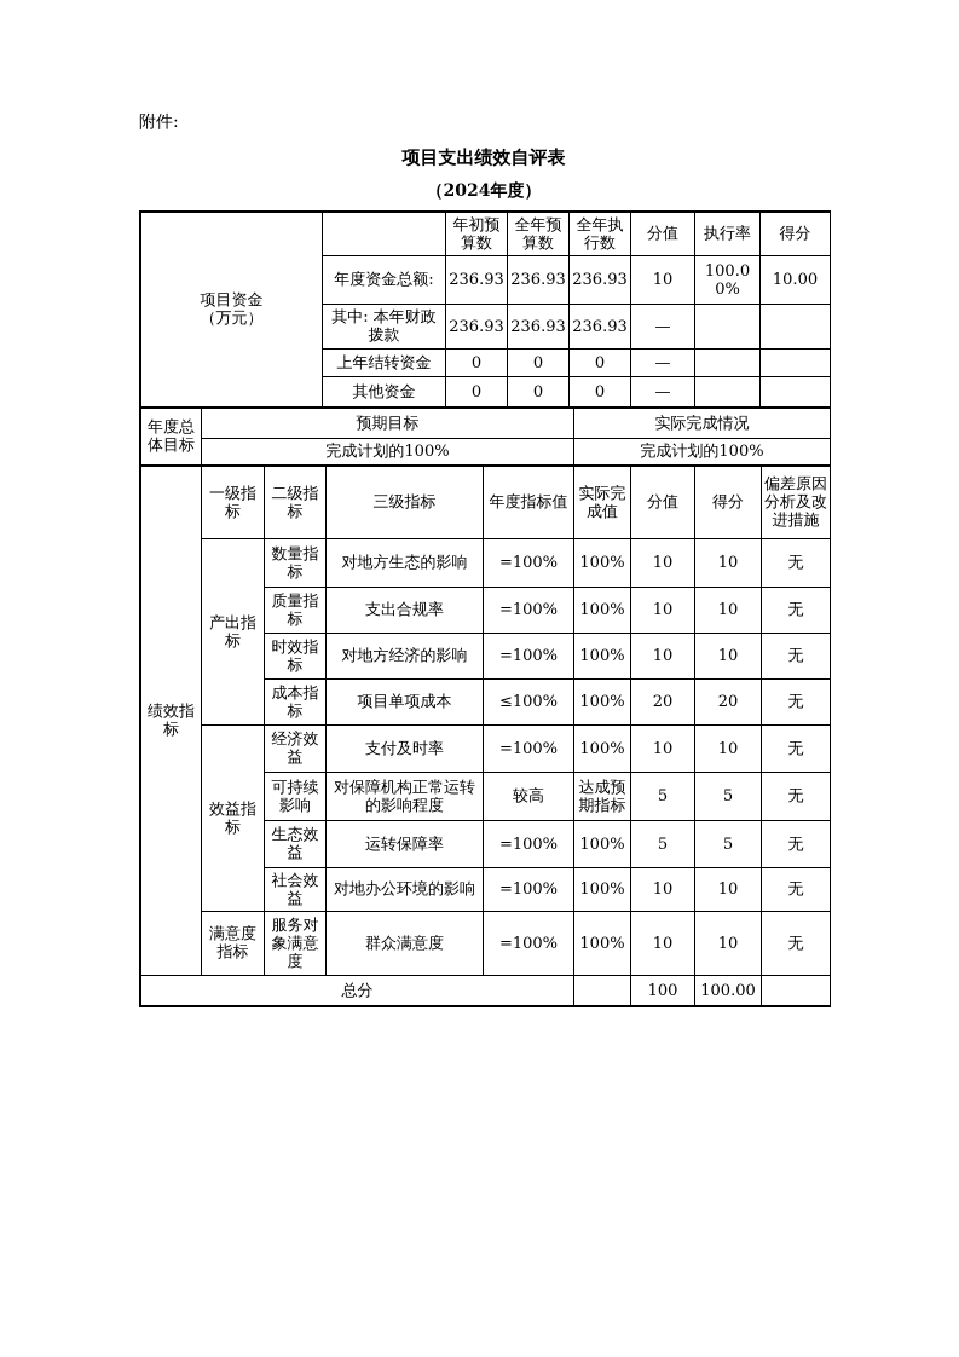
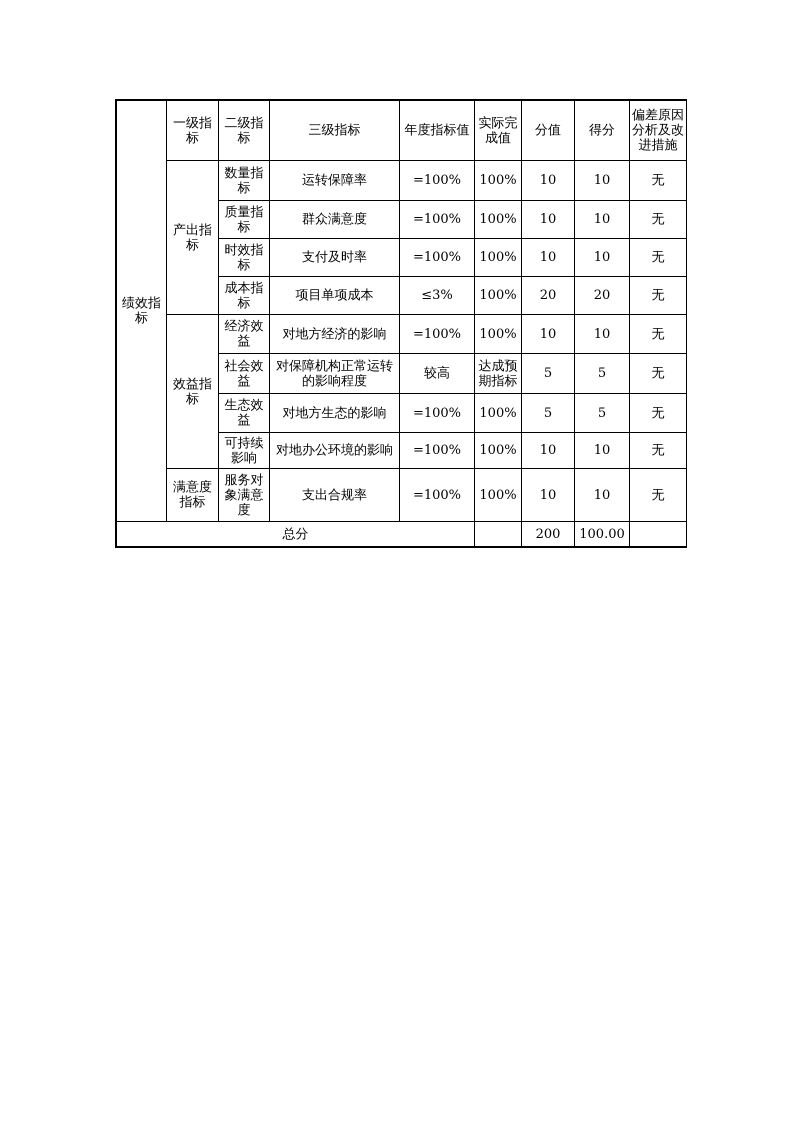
- 附件:
- 项目支出绩效自评表
- （2024年度）
- 项目资金 （万元）		年初预算数	全年预算数	全年执行数	分值	执行率	得分
- 年度资金总额:	236.93	236.93	236.93	10	100.00%	10.00
- 其中: 本年财政拨款	236.93	236.93	236.93	—
- 上年结转资金	0	0	0	—
- 其他资金	0	0	0	—
- 年度总体目标	预期目标	实际完成情况
- 完成计划的100%	完成计划的100%
  绩效指标	一级指标	二级指标	三级指标	年度指标值	实际完成值	分值	得分	偏差原因分析及改进措施
- 产出指标	数量指标	对地方生态的影响	=100%	100%	10	10	无
+ 产出指标	数量指标	运转保障率	=100%	100%	10	10	无
- 质量指标	支出合规率	=100%	100%	10	10	无
+ 质量指标	群众满意度	=100%	100%	10	10	无
- 时效指标	对地方经济的影响	=100%	100%	10	10	无
+ 时效指标	支付及时率	=100%	100%	10	10	无
- 成本指标	项目单项成本	≤100%	100%	20	20	无
+ 成本指标	项目单项成本	≤3%	100%	20	20	无
- 效益指标	经济效益	支付及时率	=100%	100%	10	10	无
+ 效益指标	经济效益	对地方经济的影响	=100%	100%	10	10	无
- 可持续影响	对保障机构正常运转的影响程度	较高	达成预期指标	5	5	无
+ 社会效益	对保障机构正常运转的影响程度	较高	达成预期指标	5	5	无
- 生态效益	运转保障率	=100%	100%	5	5	无
+ 生态效益	对地方生态的影响	=100%	100%	5	5	无
- 社会效益	对地办公环境的影响	=100%	100%	10	10	无
+ 可持续影响	对地办公环境的影响	=100%	100%	10	10	无
- 满意度指标	服务对象满意度	群众满意度	=100%	100%	10	10	无
+ 满意度指标	服务对象满意度	支出合规率	=100%	100%	10	10	无
- 总分		100	100.00
+ 总分		200	100.00
